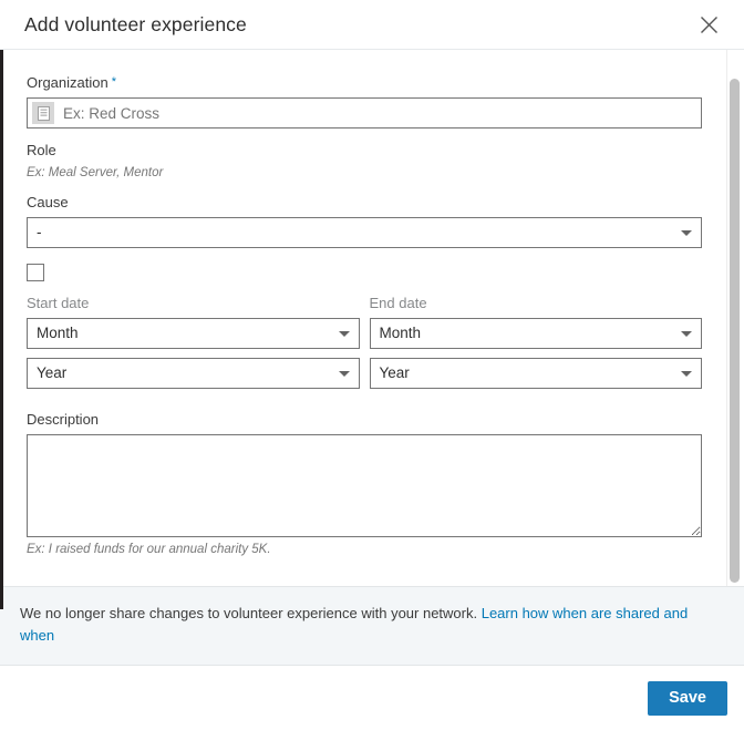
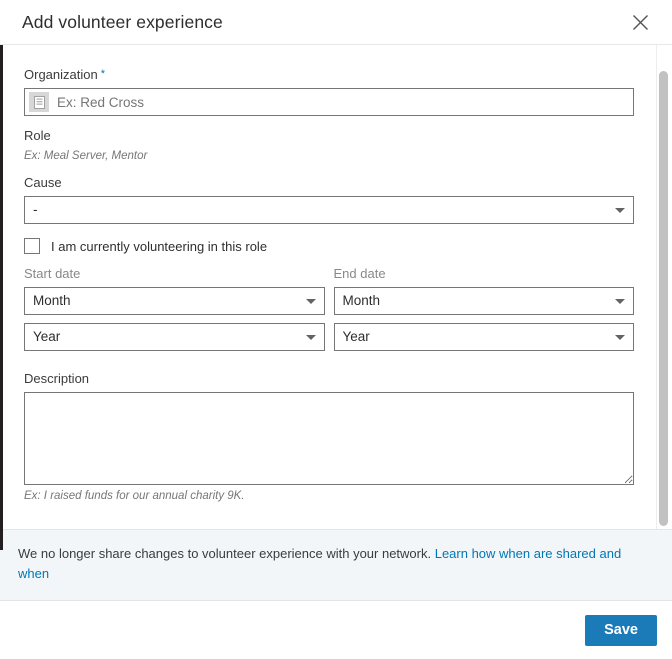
  Add volunteer experience
  Organization *
  Ex: Red Cross
  Role
  Ex: Meal Server, Mentor
  Cause
  -
+ I am currently volunteering in this role
  Start date
  Month
  Year
  End date
  Month
  Year
  Description
- Ex: I raised funds for our annual charity 5K.
+ Ex: I raised funds for our annual charity 9K.
  We no longer share changes to volunteer experience with your network. Learn how when are shared and when
  Save
